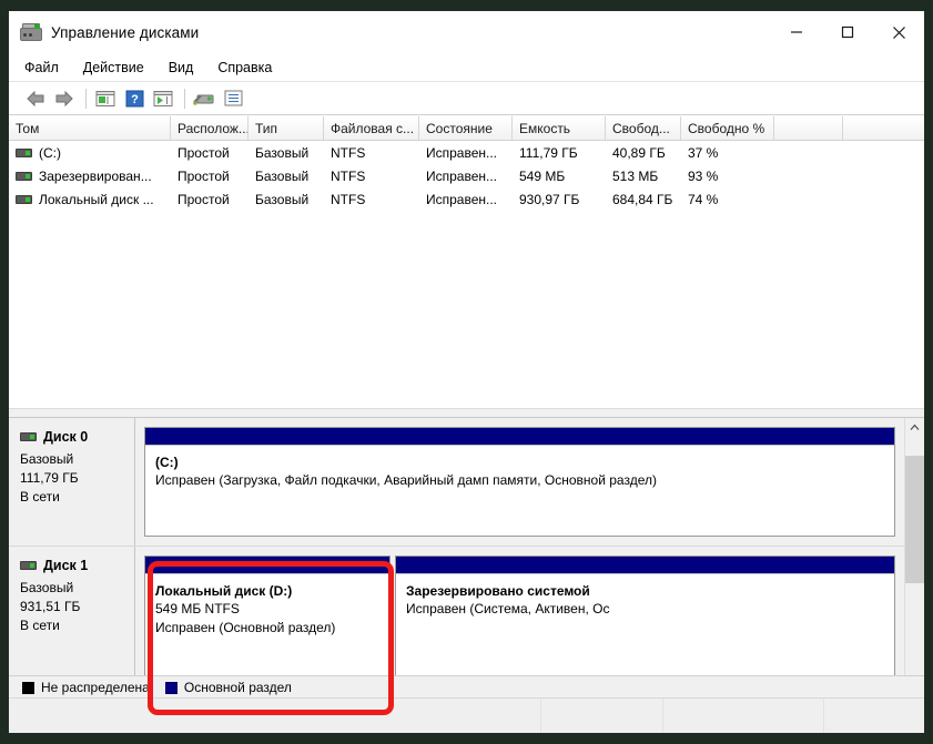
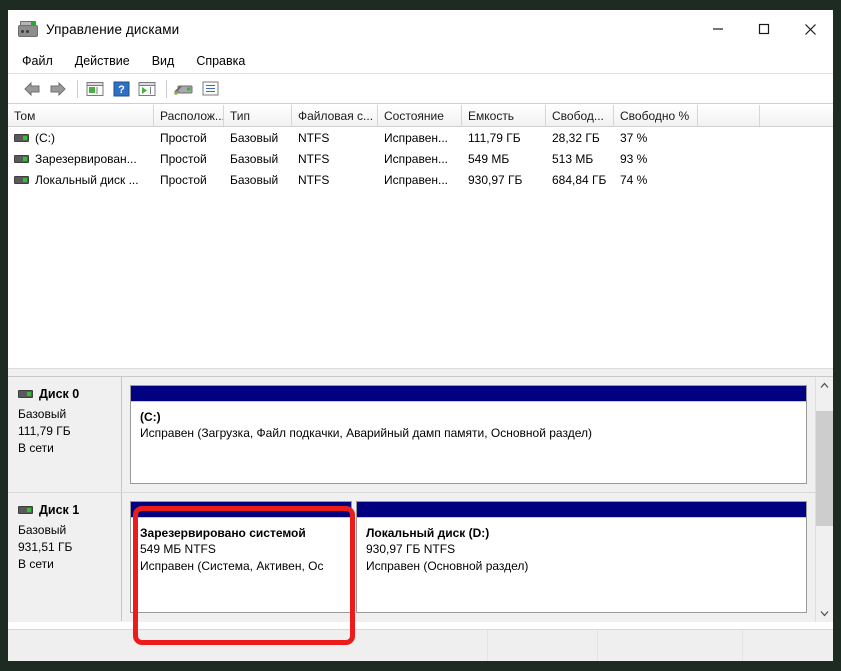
  Управление дисками
  Файл
  Действие
  Вид
  Справка
  ?
  Том
  Располож...
  Тип
  Файловая с...
  Состояние
  Емкость
  Свобод...
  Свободно %
  (C:)
  Простой
  Базовый
  NTFS
  Исправен...
  111,79 ГБ
- 40,89 ГБ
+ 28,32 ГБ
  37 %
  Зарезервирован...
  Простой
  Базовый
  NTFS
  Исправен...
  549 МБ
  513 МБ
  93 %
  Локальный диск ...
  Простой
  Базовый
  NTFS
  Исправен...
  930,97 ГБ
  684,84 ГБ
  74 %
  Диск 0
  Базовый
  111,79 ГБ
  В сети
  (C:)
  Исправен (Загрузка, Файл подкачки, Аварийный дамп памяти, Основной раздел)
  Диск 1
  Базовый
  931,51 ГБ
  В сети
- Локальный диск (D:)
+ Зарезервировано системой
  549 МБ NTFS
- Исправен (Основной раздел)
+ Исправен (Система, Активен, Ос
- Зарезервировано системой
+ Локальный диск (D:)
+ 930,97 ГБ NTFS
- Исправен (Система, Активен, Ос
+ Исправен (Основной раздел)
- Не распределена
- Основной раздел
